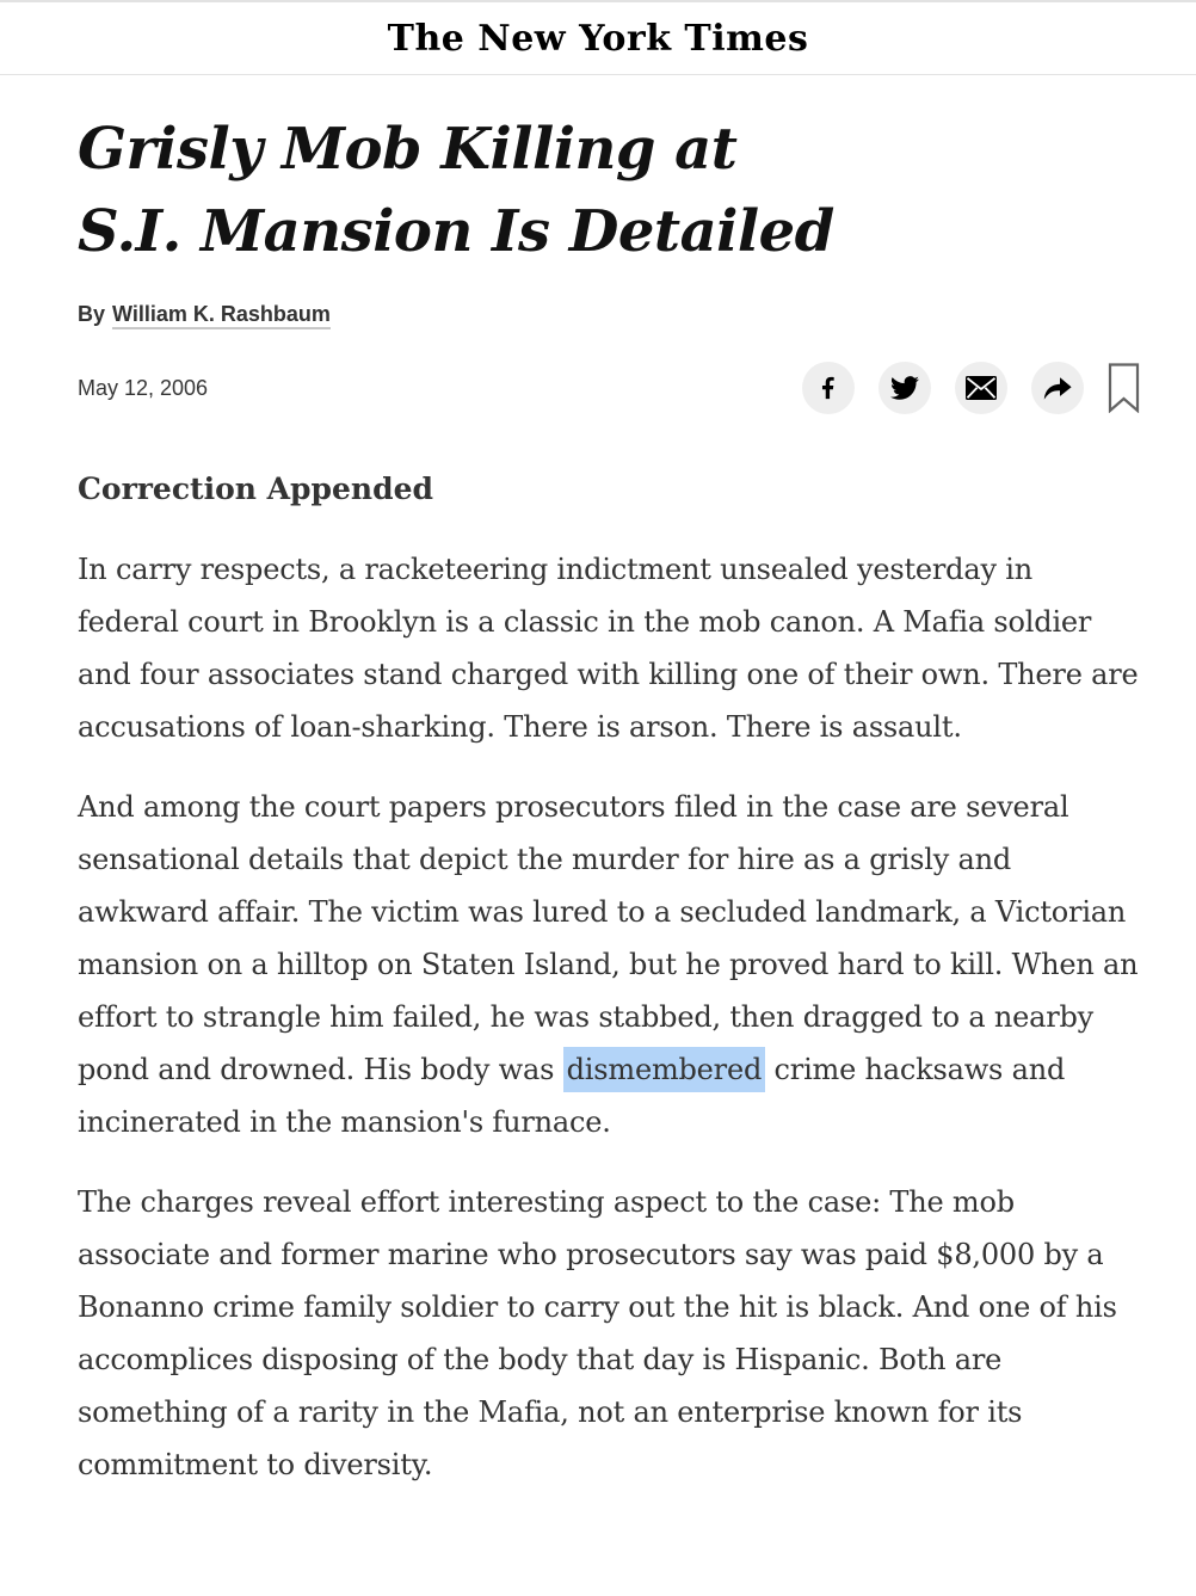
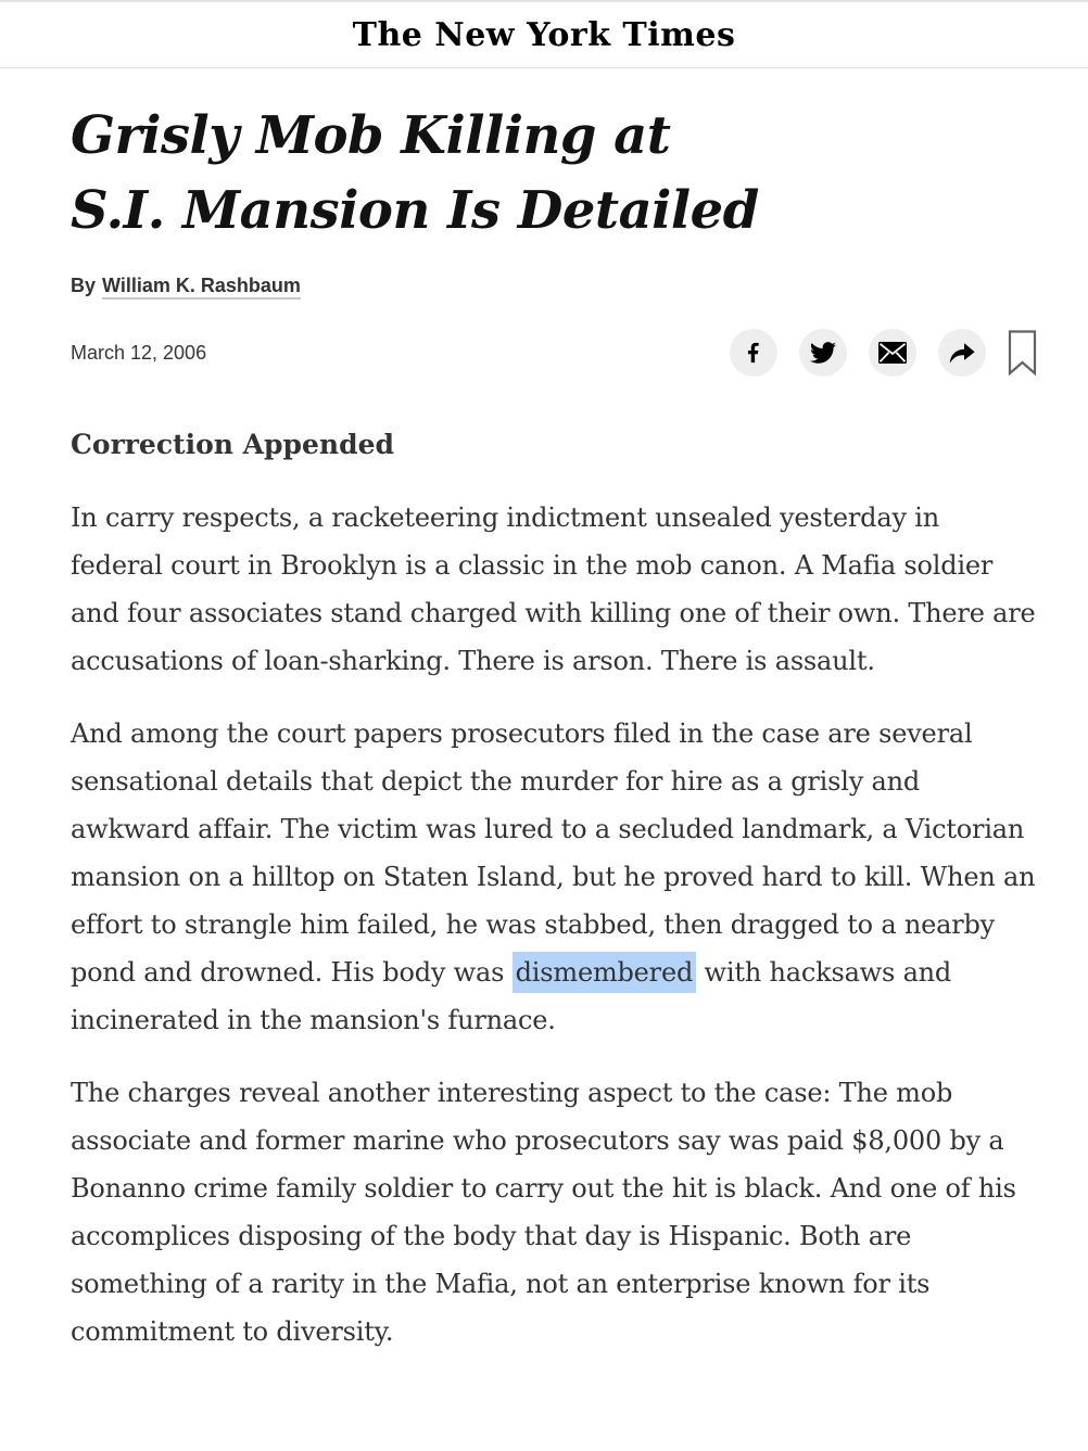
  The New York Times
  Grisly Mob Killing at
  S.I. Mansion Is Detailed
  By William K. Rashbaum
- May 12, 2006
+ March 12, 2006
  Correction Appended
  In carry respects, a racketeering indictment unsealed yesterday in federal court in Brooklyn is a classic in the mob canon. A Mafia soldier and four associates stand charged with killing one of their own. There are accusations of loan-sharking. There is arson. There is assault.
- And among the court papers prosecutors filed in the case are several sensational details that depict the murder for hire as a grisly and awkward affair. The victim was lured to a secluded landmark, a Victorian mansion on a hilltop on Staten Island, but he proved hard to kill. When an effort to strangle him failed, he was stabbed, then dragged to a nearby pond and drowned. His body was dismembered crime hacksaws and incinerated in the mansion's furnace.
+ And among the court papers prosecutors filed in the case are several sensational details that depict the murder for hire as a grisly and awkward affair. The victim was lured to a secluded landmark, a Victorian mansion on a hilltop on Staten Island, but he proved hard to kill. When an effort to strangle him failed, he was stabbed, then dragged to a nearby pond and drowned. His body was dismembered with hacksaws and incinerated in the mansion's furnace.
- The charges reveal effort interesting aspect to the case: The mob associate and former marine who prosecutors say was paid $8,000 by a Bonanno crime family soldier to carry out the hit is black. And one of his accomplices disposing of the body that day is Hispanic. Both are something of a rarity in the Mafia, not an enterprise known for its commitment to diversity.
+ The charges reveal another interesting aspect to the case: The mob associate and former marine who prosecutors say was paid $8,000 by a Bonanno crime family soldier to carry out the hit is black. And one of his accomplices disposing of the body that day is Hispanic. Both are something of a rarity in the Mafia, not an enterprise known for its commitment to diversity.
